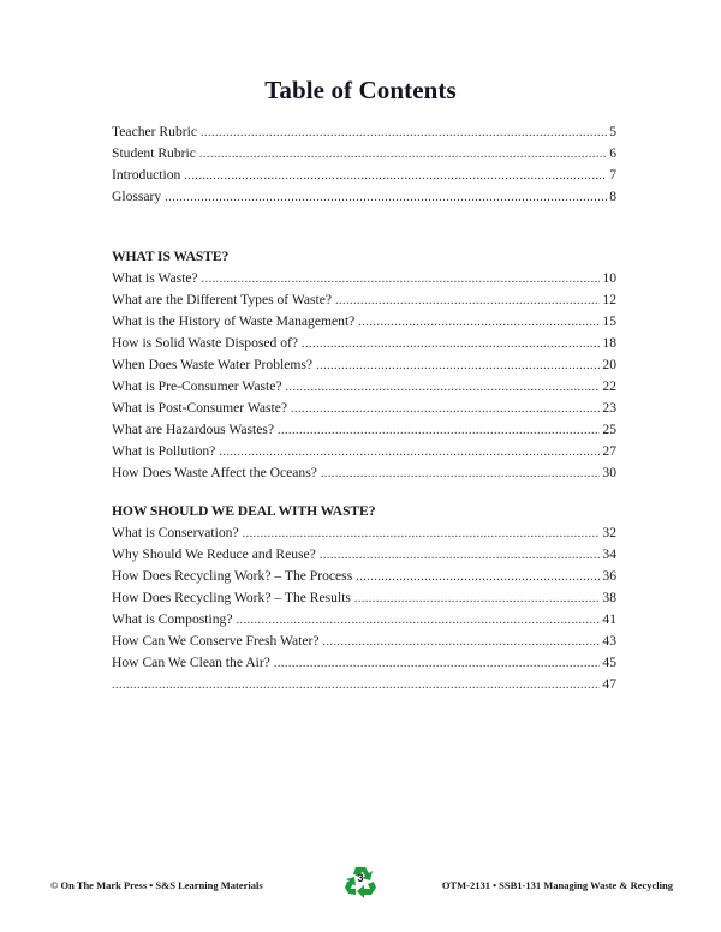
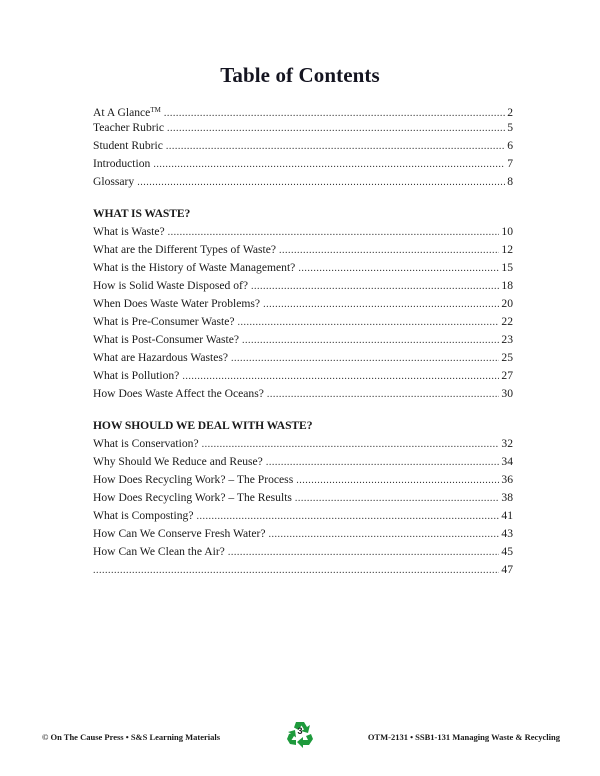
  Table of Contents
+ At A GlanceTM
+ 2
  Teacher Rubric
  5
  Student Rubric
  6
  Introduction
  7
  Glossary
  8
  WHAT IS WASTE?
  What is Waste?
  10
  What are the Different Types of Waste?
  12
  What is the History of Waste Management?
  15
  How is Solid Waste Disposed of?
  18
  When Does Waste Water Problems?
  20
  What is Pre-Consumer Waste?
  22
  What is Post-Consumer Waste?
  23
  What are Hazardous Wastes?
  25
  What is Pollution?
  27
  How Does Waste Affect the Oceans?
  30
  HOW SHOULD WE DEAL WITH WASTE?
  What is Conservation?
  32
  Why Should We Reduce and Reuse?
  34
  How Does Recycling Work? – The Process
  36
  How Does Recycling Work? – The Results
  38
  What is Composting?
  41
  How Can We Conserve Fresh Water?
  43
  How Can We Clean the Air?
  45
  47
- © On The Mark Press • S&S Learning Materials
+ © On The Cause Press • S&S Learning Materials
  3
  OTM-2131 • SSB1-131 Managing Waste & Recycling
